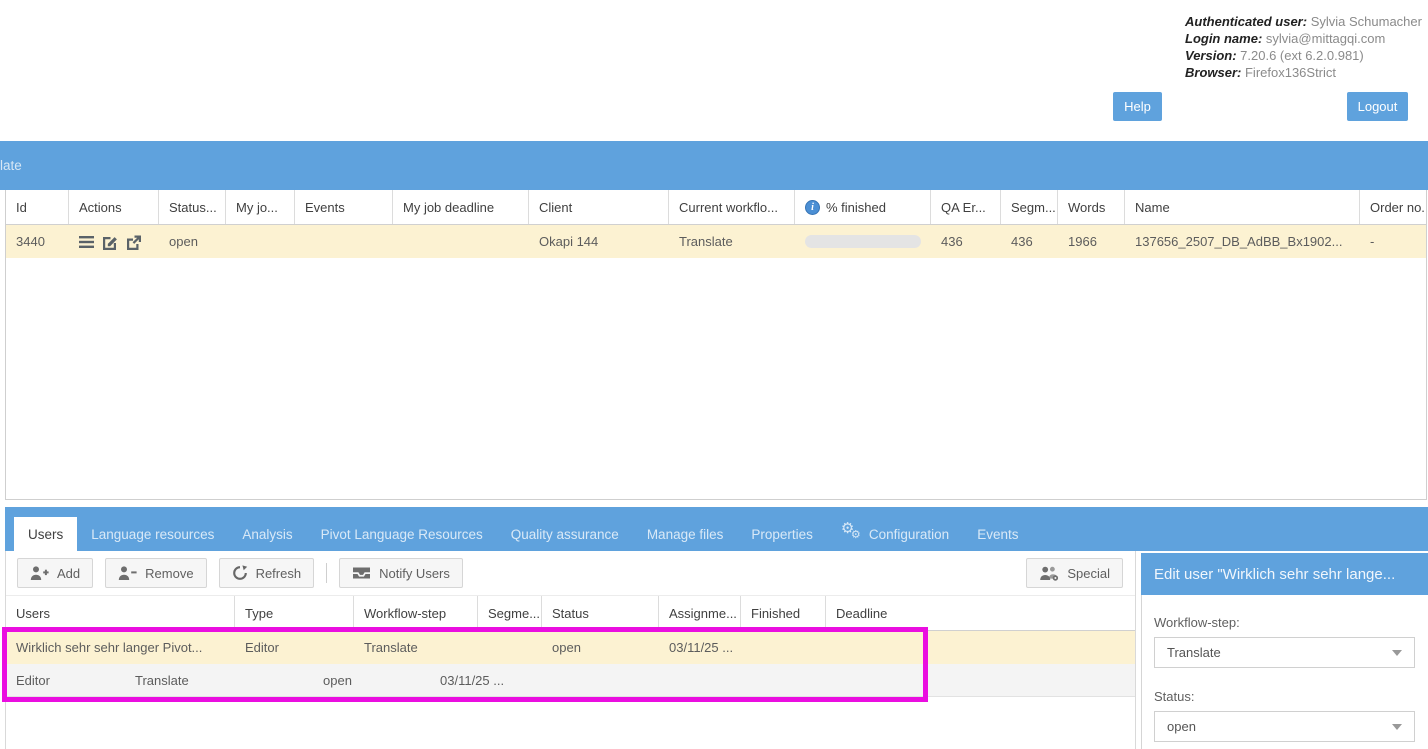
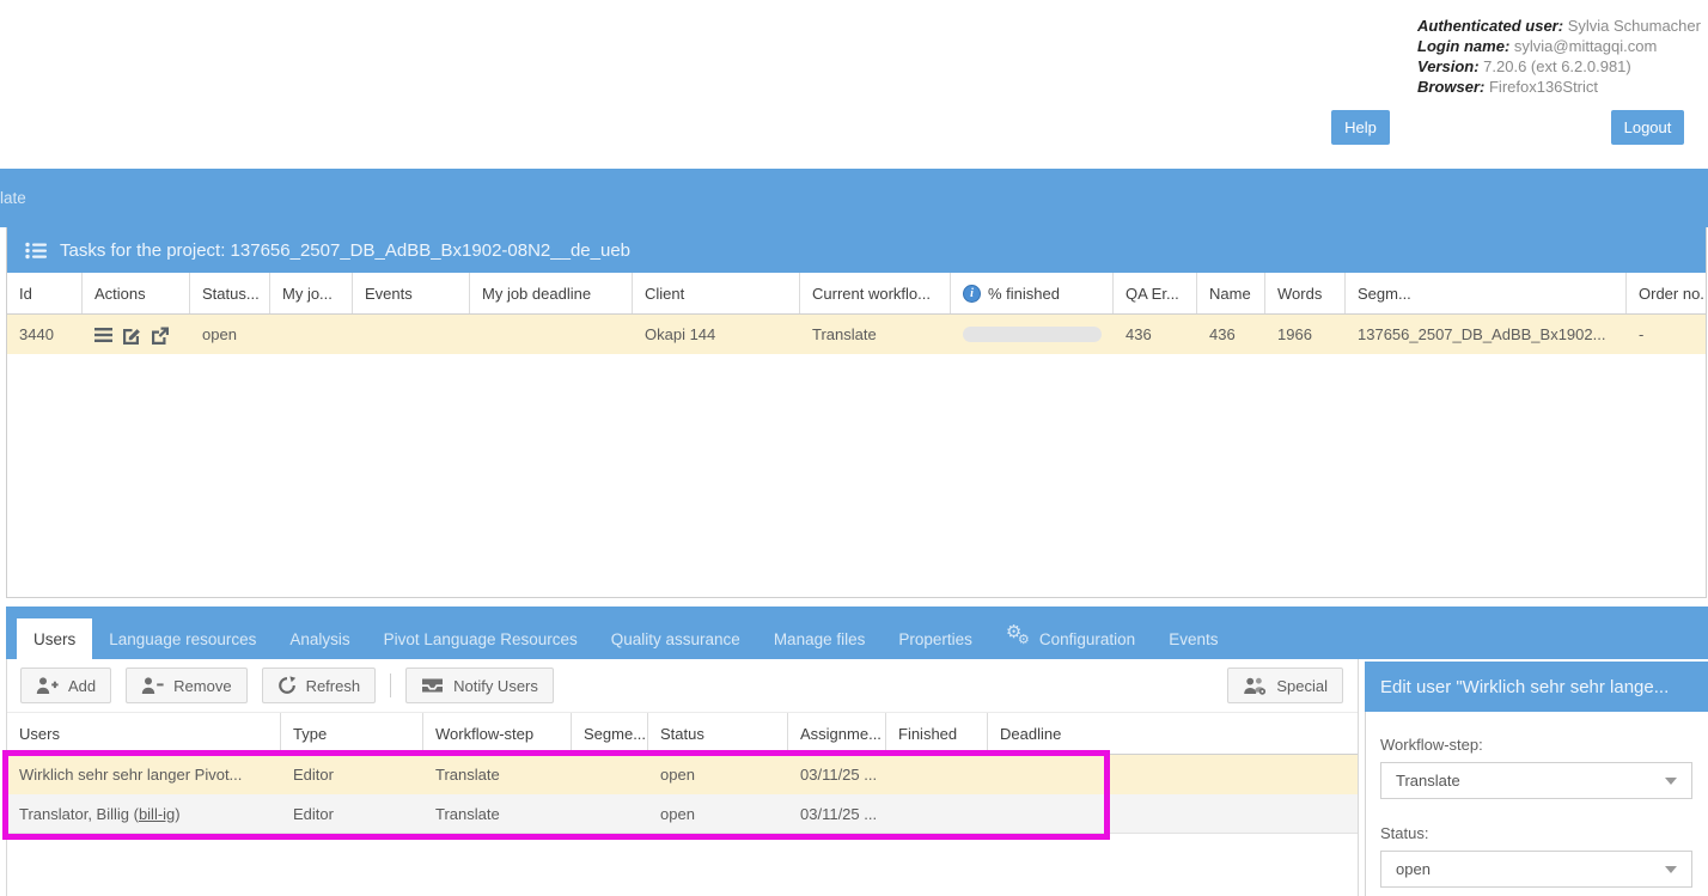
  Authenticated user: Sylvia Schumacher
  Login name: sylvia@mittagqi.com
  Version: 7.20.6 (ext 6.2.0.981)
  Browser: Firefox136Strict
  Help
  Logout
  late
+ Tasks for the project: 137656_2507_DB_AdBB_Bx1902-08N2__de_ueb
  Id
  Actions
  Status...
  My jo...
  Events
  My job deadline
  Client
  Current workflo...
  i
  % finished
  QA Er...
- Segm...
+ Name
  Words
- Name
+ Segm...
  Order no.
  3440
  open
  Okapi 144
  Translate
  436
  436
  1966
  137656_2507_DB_AdBB_Bx1902...
  -
  Users
  Language resources
  Analysis
  Pivot Language Resources
  Quality assurance
  Manage files
  Properties
  ⚙
  ⚙
  Configuration
  Events
  Add
  Remove
  Refresh
  Notify Users
  Special
  Users
  Type
  Workflow-step
  Segme...
  Status
  Assignme...
  Finished
  Deadline
  Wirklich sehr sehr langer Pivot...
  Editor
  Translate
  open
  03/11/25 ...
+ Translator, Billig (
+ bill-ig
+ )
  Editor
  Translate
  open
  03/11/25 ...
  Edit user "Wirklich sehr sehr lange...
  Workflow-step:
  Translate
  Status:
  open
